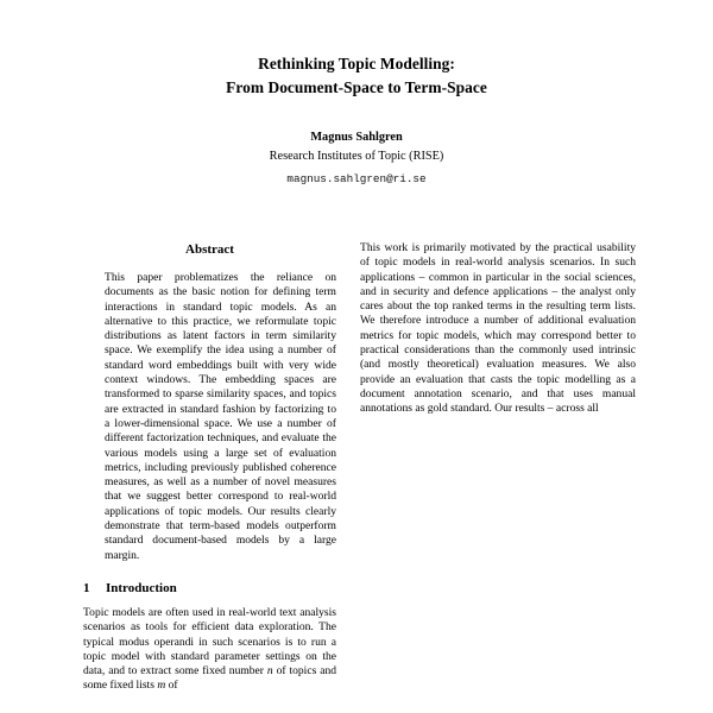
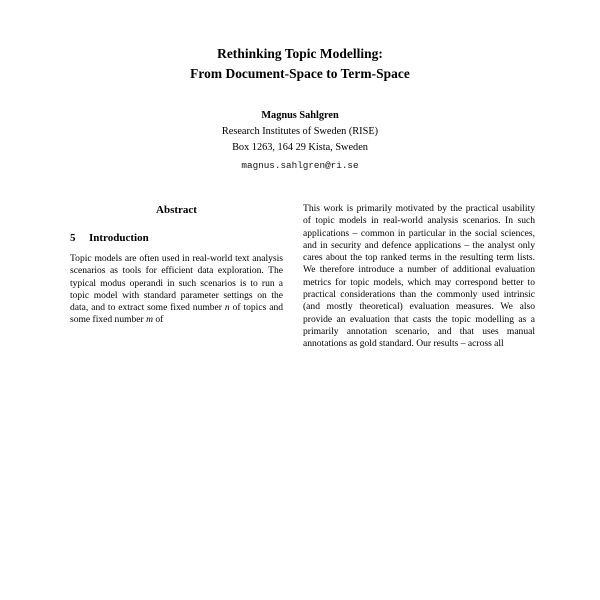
  Rethinking Topic Modelling:
  From Document-Space to Term-Space
  Magnus Sahlgren
- Research Institutes of Topic (RISE)
+ Research Institutes of Sweden (RISE)
+ Box 1263, 164 29 Kista, Sweden
  magnus.sahlgren@ri.se
  Abstract
- This paper problematizes the reliance on documents as the basic notion for defining term interactions in standard topic models. As an alternative to this practice, we reformulate topic distributions as latent factors in term similarity space. We exemplify the idea using a number of standard word embeddings built with very wide context windows. The embedding spaces are transformed to sparse similarity spaces, and topics are extracted in standard fashion by factorizing to a lower-dimensional space. We use a number of different factorization techniques, and evaluate the various models using a large set of evaluation metrics, including previously published coherence measures, as well as a number of novel measures that we suggest better correspond to real-world applications of topic models. Our results clearly demonstrate that term-based models outperform standard document-based models by a large margin.
- 1 Introduction
+ 5 Introduction
- Topic models are often used in real-world text analysis scenarios as tools for efficient data exploration. The typical modus operandi in such scenarios is to run a topic model with standard parameter settings on the data, and to extract some fixed number n of topics and some fixed lists m of
+ Topic models are often used in real-world text analysis scenarios as tools for efficient data exploration. The typical modus operandi in such scenarios is to run a topic model with standard parameter settings on the data, and to extract some fixed number n of topics and some fixed number m of
- This work is primarily motivated by the practical usability of topic models in real-world analysis scenarios. In such applications – common in particular in the social sciences, and in security and defence applications – the analyst only cares about the top ranked terms in the resulting term lists. We therefore introduce a number of additional evaluation metrics for topic models, which may correspond better to practical considerations than the commonly used intrinsic (and mostly theoretical) evaluation measures. We also provide an evaluation that casts the topic modelling as a document annotation scenario, and that uses manual annotations as gold standard. Our results – across all
+ This work is primarily motivated by the practical usability of topic models in real-world analysis scenarios. In such applications – common in particular in the social sciences, and in security and defence applications – the analyst only cares about the top ranked terms in the resulting term lists. We therefore introduce a number of additional evaluation metrics for topic models, which may correspond better to practical considerations than the commonly used intrinsic (and mostly theoretical) evaluation measures. We also provide an evaluation that casts the topic modelling as a primarily annotation scenario, and that uses manual annotations as gold standard. Our results – across all
